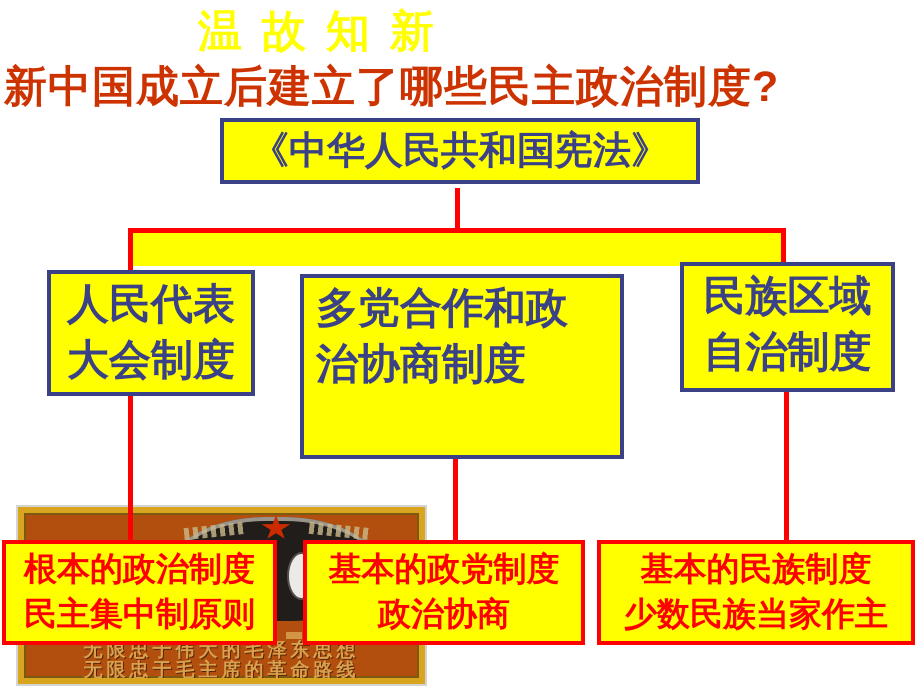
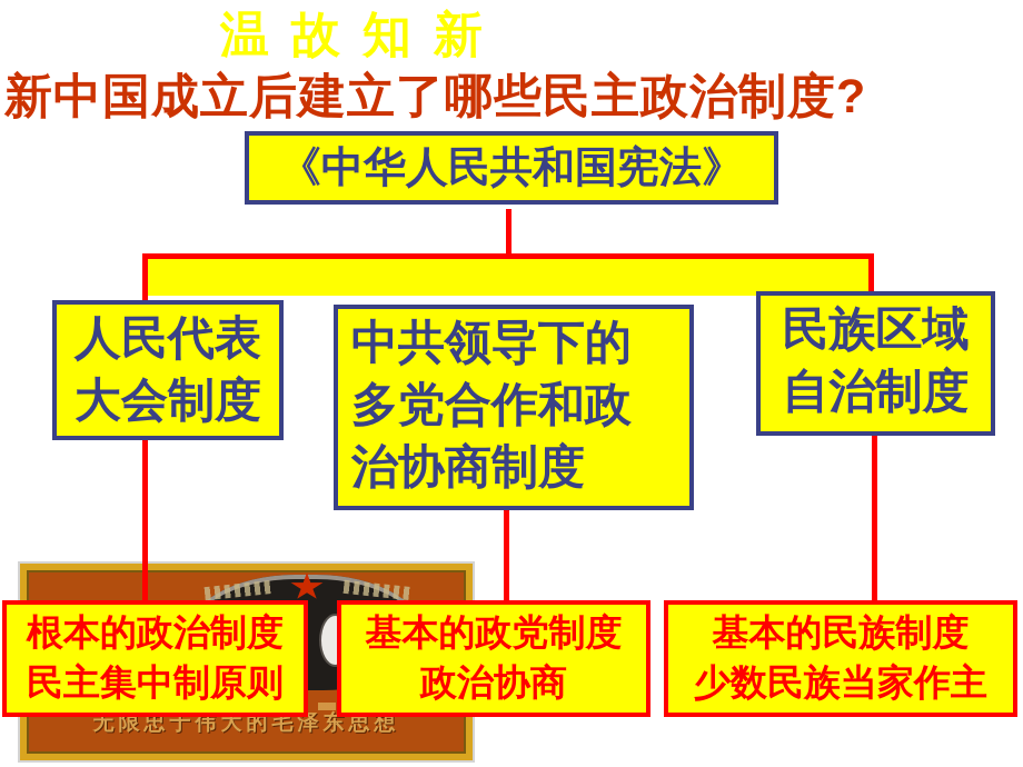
  温故知新
  新中国成立后建立了哪些民主政治制度?
  《中华人民共和国宪法》
  人民代表
  大会制度
+ 中共领导下的
  多党合作和政
  治协商制度
  民族区域
  自治制度
  无限忠于伟大的毛泽东思想
- 无限忠于毛主席的革命路线
  根本的政治制度
  民主集中制原则
  基本的政党制度
  政治协商
  基本的民族制度
  少数民族当家作主
